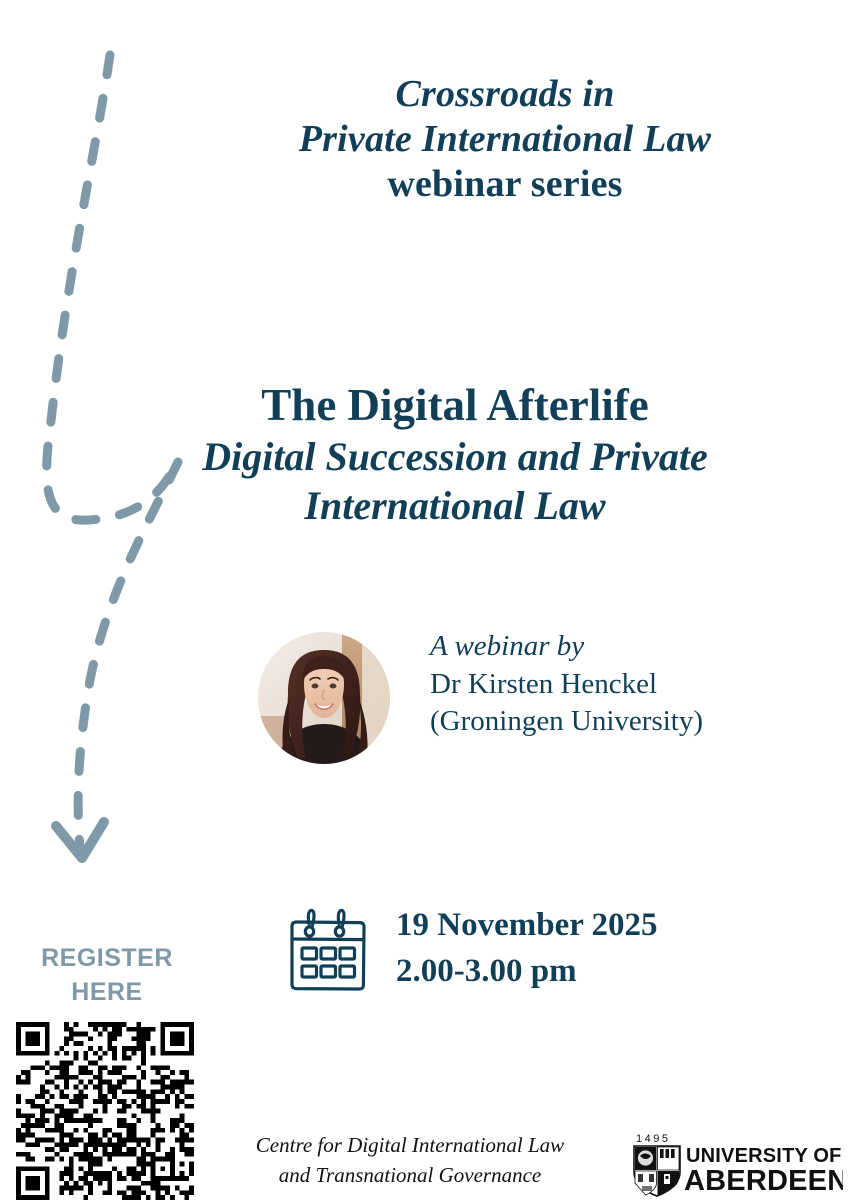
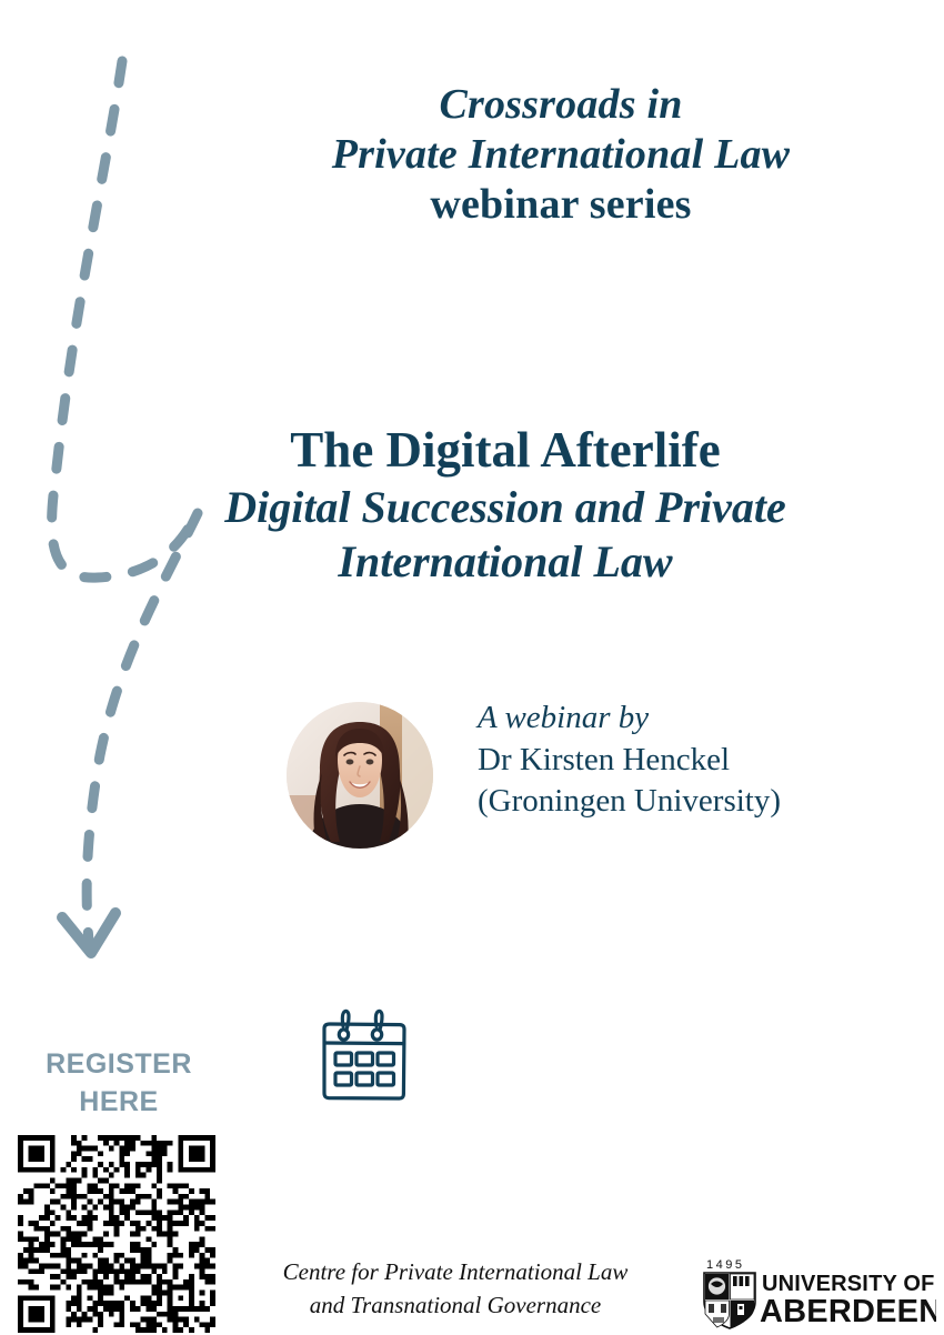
  Crossroads in
  Private International Law
  webinar series
  The Digital Afterlife
  Digital Succession and Private
  International Law
  A webinar by
  Dr Kirsten Henckel
  (Groningen University)
- 19 November 2025
- 2.00-3.00 pm
  REGISTER
  HERE
- Centre for Digital International Law
+ Centre for Private International Law
  and Transnational Governance
  1495
  UNIVERSITY OF
  ABERDEEN
